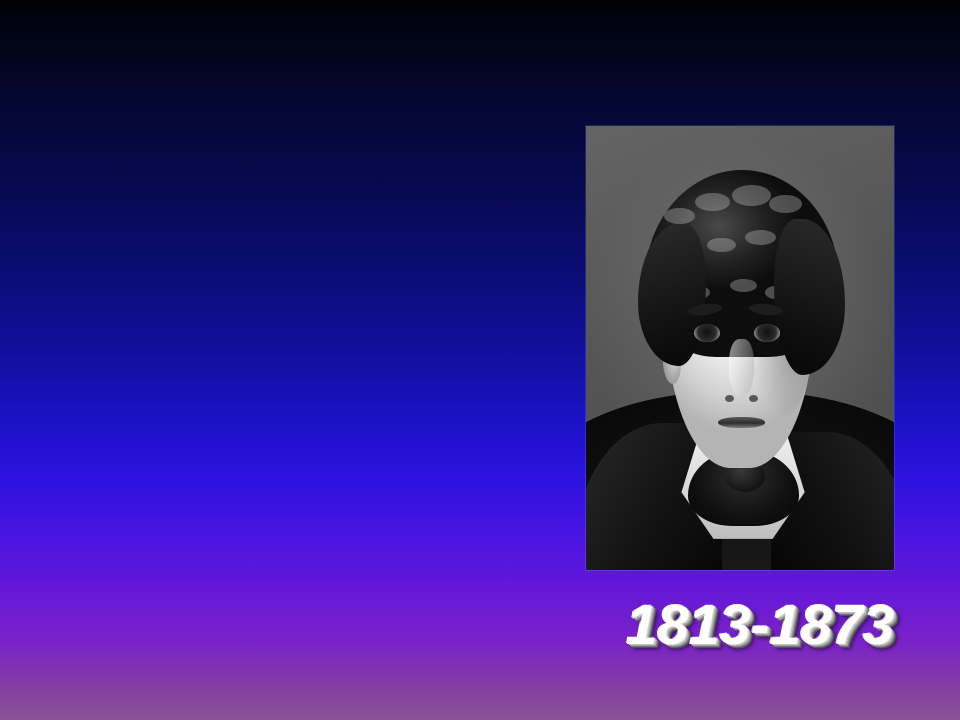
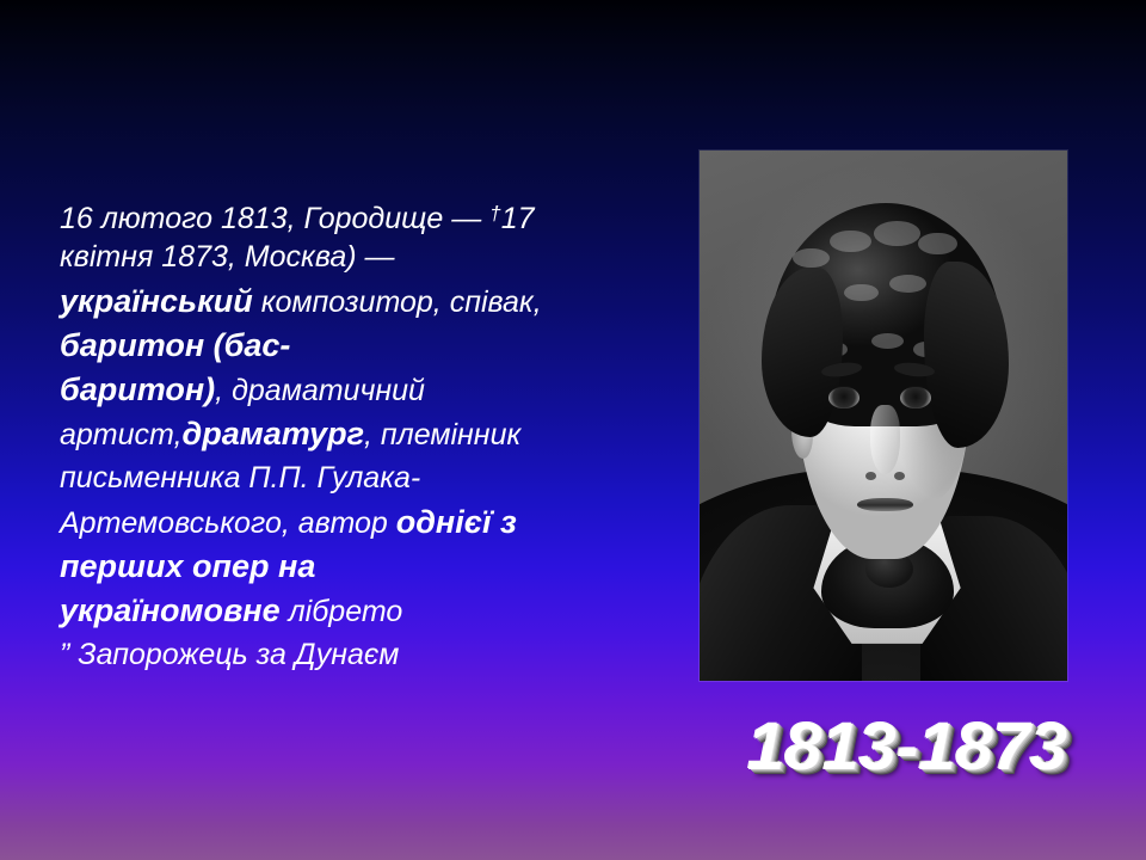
+ 16 лютого 1813, Городище — †17
+ квітня 1873, Москва) —
+ український композитор, співак,
+ баритон (бас-
+ баритон), драматичний
+ артист,драматург, племінник
+ письменника П.П. Гулака-
+ Артемовського, автор однієї з
+ перших опер на
+ україномовне лібрето
+ ” Запорожець за Дунаєм
  1813-1873
